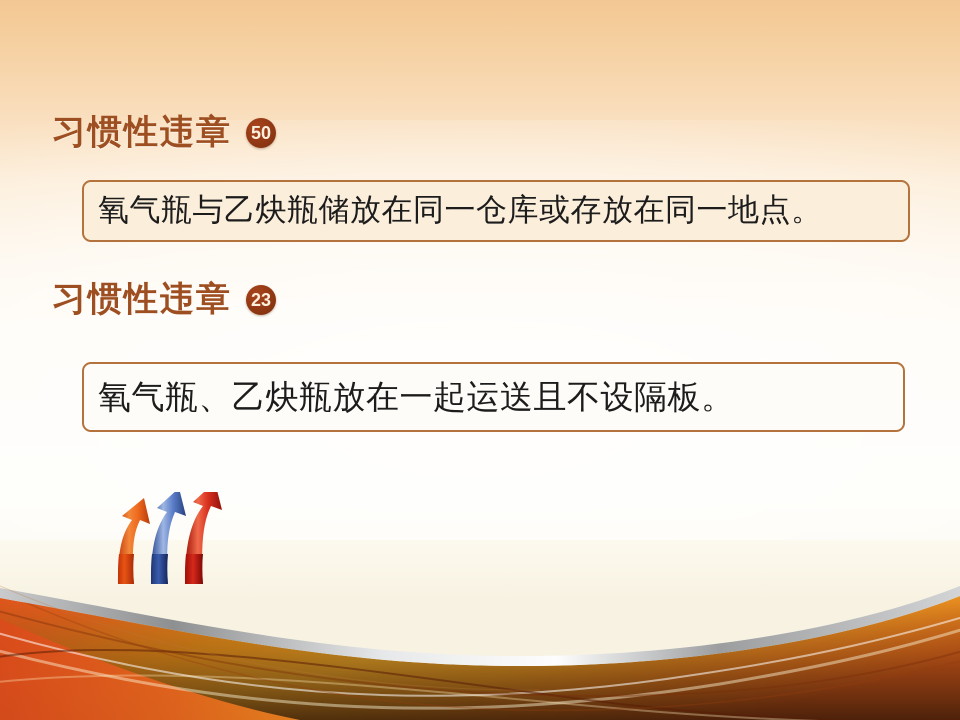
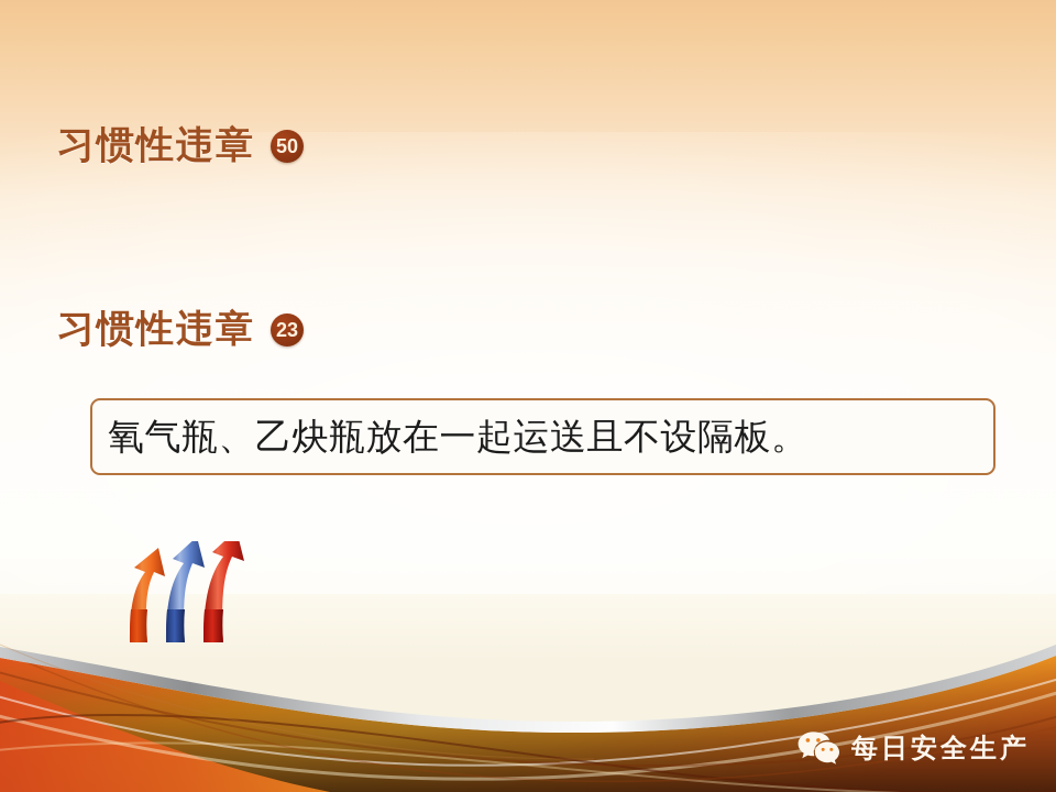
  习惯性违章
  50
- 氧气瓶与乙炔瓶储放在同一仓库或存放在同一地点。
  习惯性违章
  23
  氧气瓶、乙炔瓶放在一起运送且不设隔板。
+ 每日安全生产
